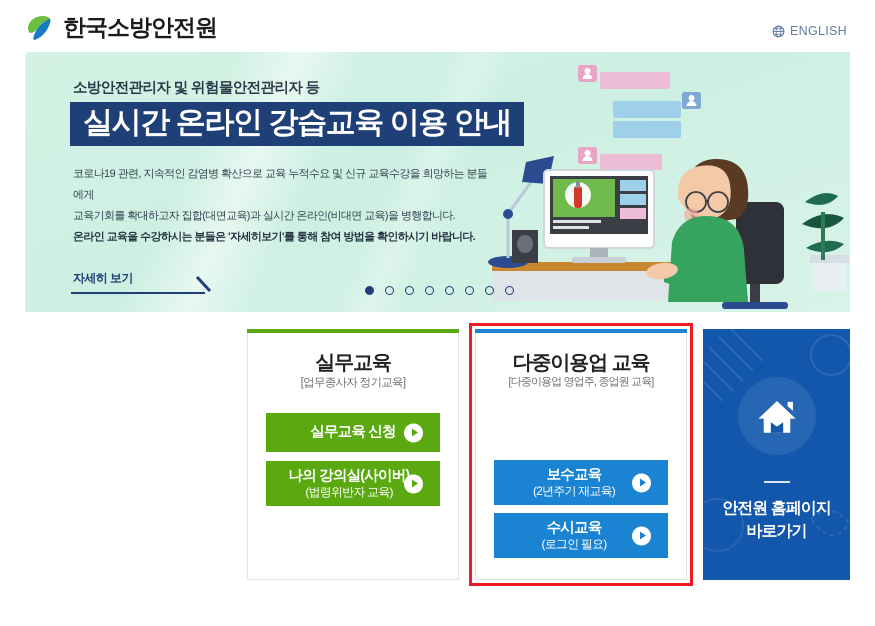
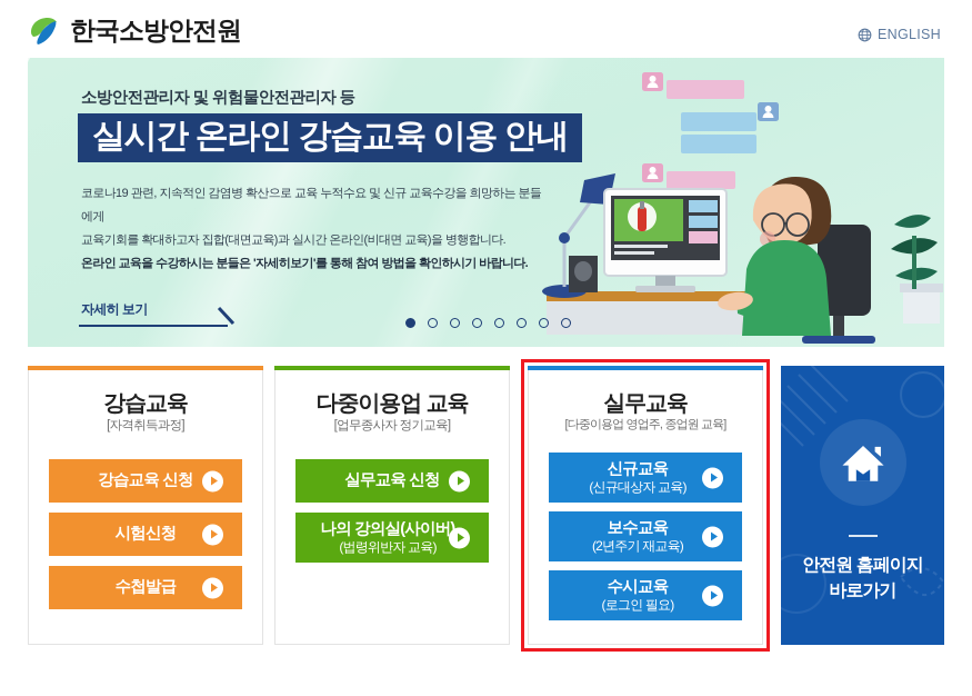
  한국소방안전원
  ENGLISH
  소방안전관리자 및 위험물안전관리자 등
  실시간 온라인 강습교육 이용 안내
  코로나19 관련, 지속적인 감염병 확산으로 교육 누적수요 및 신규 교육수강을 희망하는 분들에게
  교육기회를 확대하고자 집합(대면교육)과 실시간 온라인(비대면 교육)을 병행합니다.
  온라인 교육을 수강하시는 분들은 '자세히보기'를 통해 참여 방법을 확인하시기 바랍니다.
  자세히 보기
+ 강습교육
+ [자격취득과정]
+ 강습교육 신청
+ 시험신청
+ 수첩발급
- 실무교육
+ 다중이용업 교육
  [업무종사자 정기교육]
  실무교육 신청
  나의 강의실(사이버
  (법령위반자 교육)
- 다중이용업 교육
+ 실무교육
  [다중이용업 영업주, 종업원 교육]
+ 신규교육
+ (신규대상자 교육)
  보수교육
  (2년주기 재교육)
  수시교육
  (로그인 필요)
  안전원 홈페이지
  바로가기
